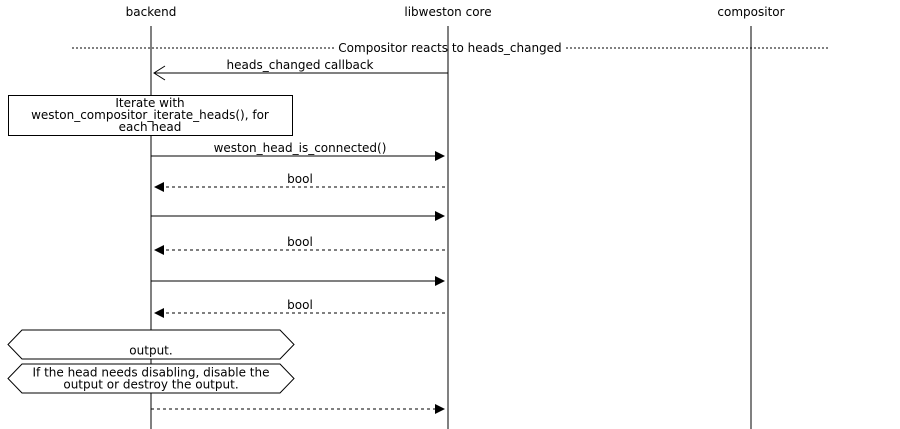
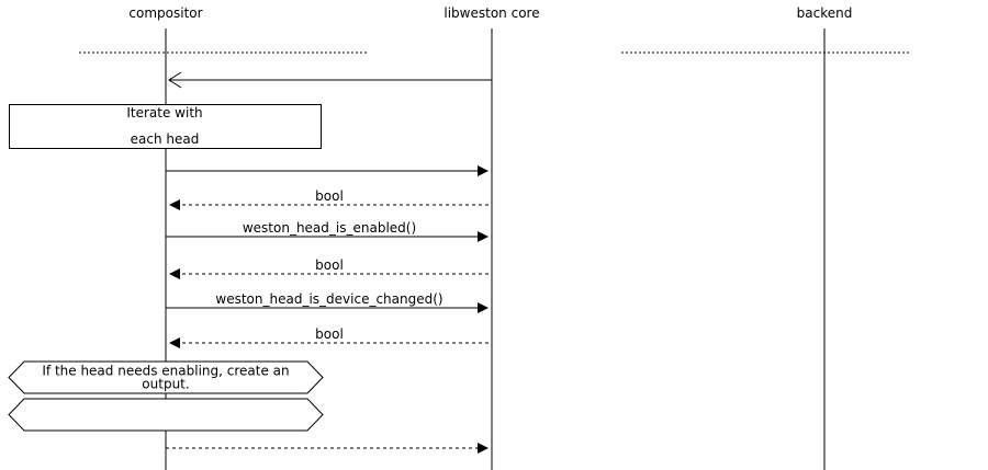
- backend
+ compositor
  libweston core
- compositor
+ backend
- Compositor reacts to heads_changed
- heads_changed callback
- weston_head_is_connected()
  bool
+ weston_head_is_enabled()
  bool
+ weston_head_is_device_changed()
  bool
  Iterate with
- weston_compositor_iterate_heads(), for
  each head
+ If the head needs enabling, create an
  output.
- If the head needs disabling, disable the
- output or destroy the output.
